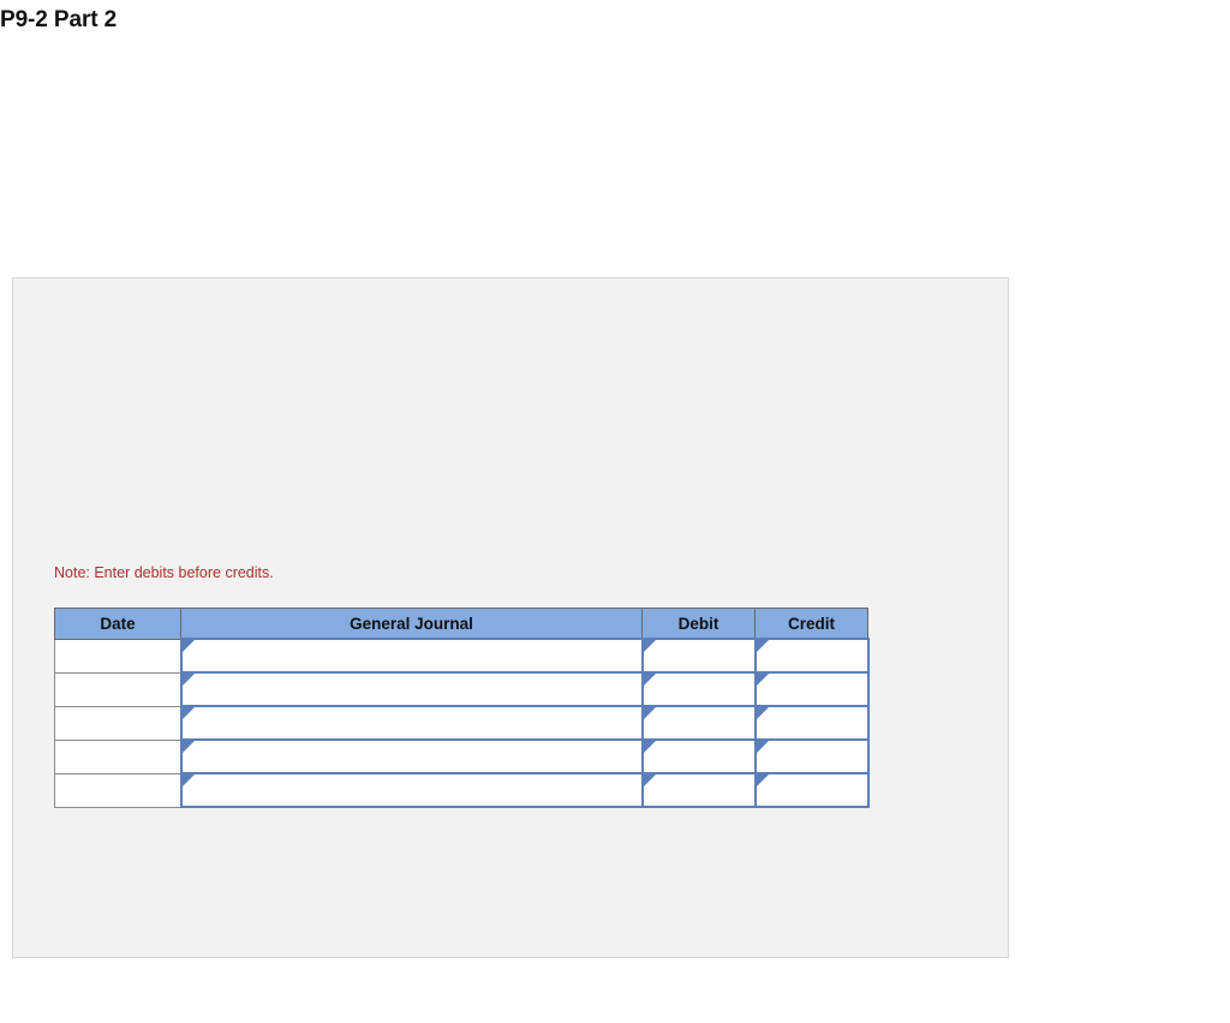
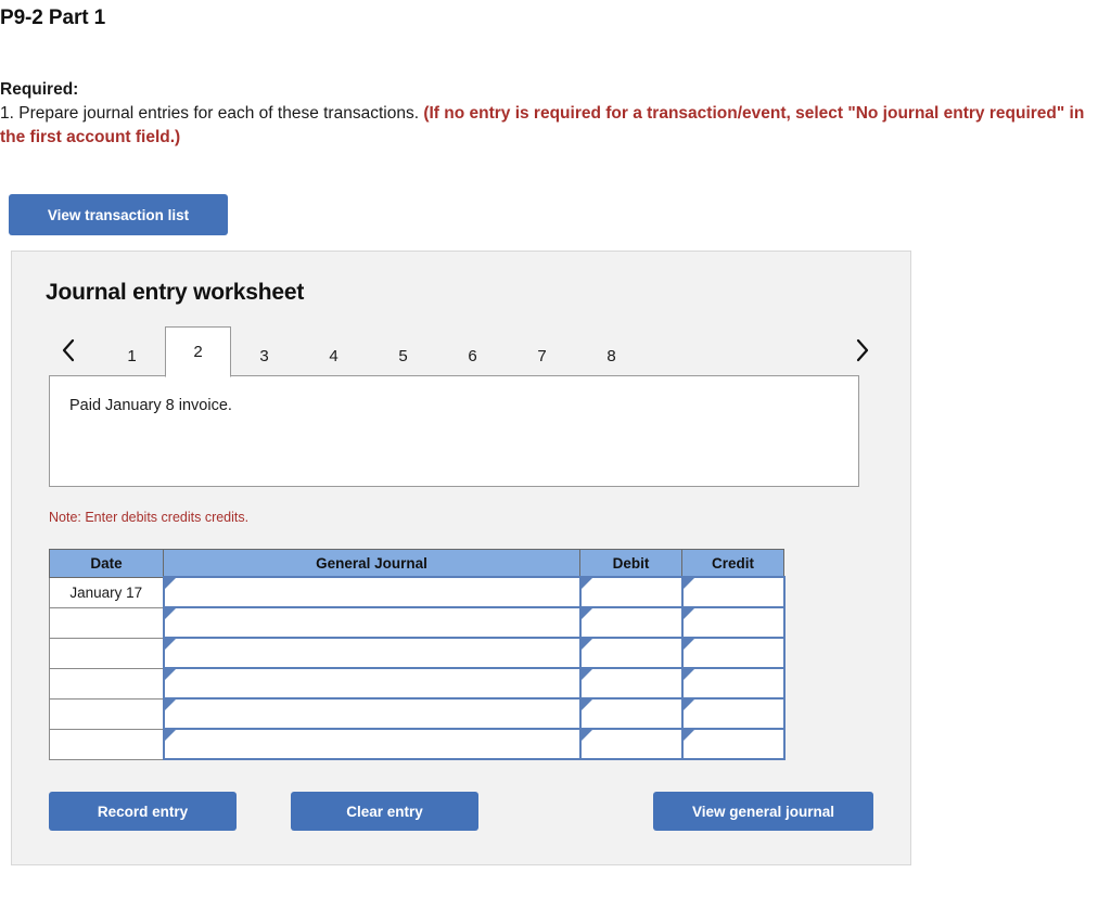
- P9-2 Part 2
+ P9-2 Part 1
+ Required:
+ 1. Prepare journal entries for each of these transactions. (If no entry is required for a transaction/event, select "No journal entry required" in the first account field.)
+ View transaction list
+ Journal entry worksheet
+ 1
+ 2
+ 3
+ 4
+ 5
+ 6
+ 7
+ 8
+ Paid January 8 invoice.
- Note: Enter debits before credits.
+ Note: Enter debits credits credits.
  Date	General Journal	Debit	Credit
+ January 17
+ Record entry
+ Clear entry
+ View general journal
